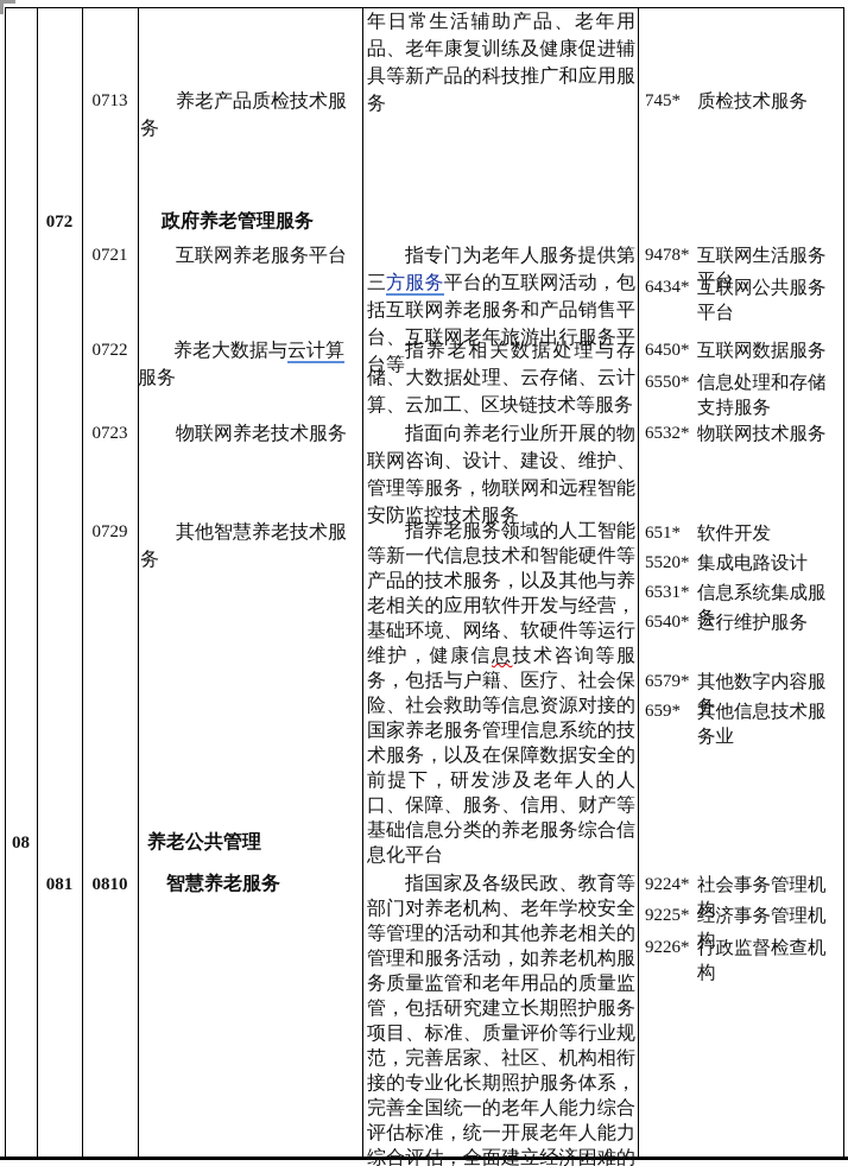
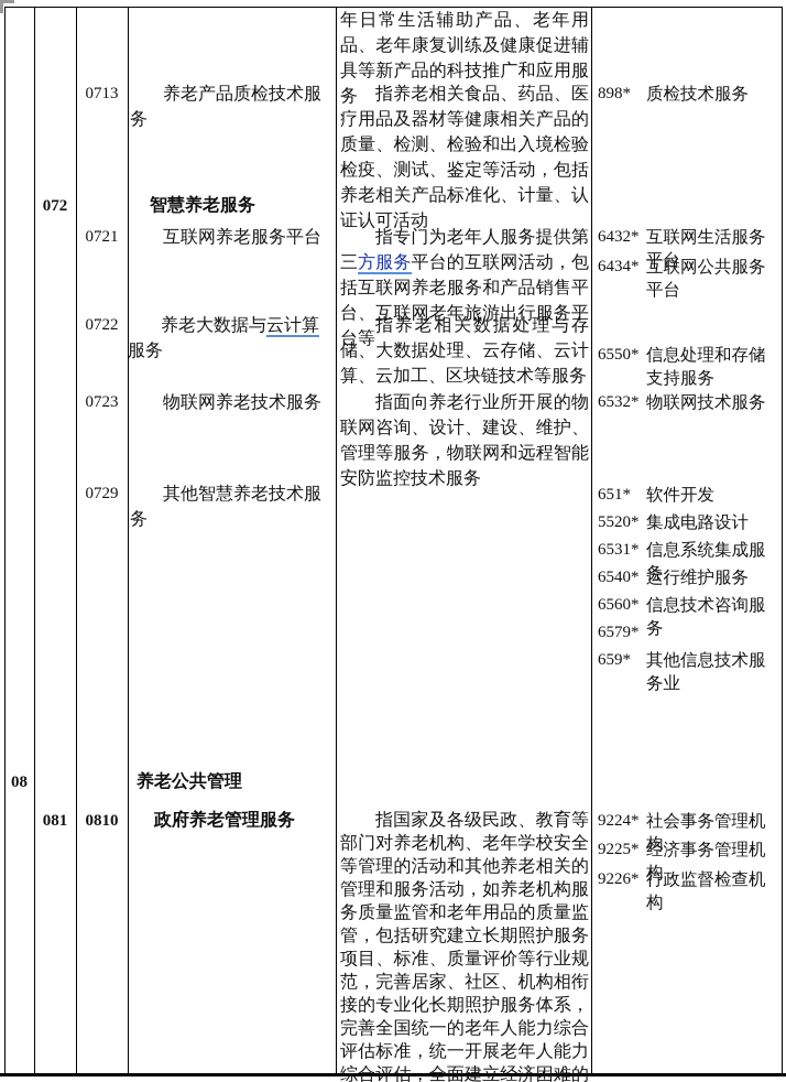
  年日常生活辅助产品、老年用品、老年康复训练及健康促进辅具等新产品的科技推广和应用服务
  0713
  养老产品质检技术服务
+ 指养老相关食品、药品、医疗用品及器材等健康相关产品的质量、检测、检验和出入境检验检疫、测试、鉴定等活动，包括养老相关产品标准化、计量、认证认可活动
  072
- 政府养老管理服务
+ 智慧养老服务
  0721
  互联网养老服务平台
  指专门为老年人服务提供第三方服务平台的互联网活动，包括互联网养老服务和产品销售平台、互联网老年旅游出行服务平台等
  0722
  养老大数据与云计算服务
  指养老相关数据处理与存储、大数据处理、云存储、云计算、云加工、区块链技术等服务
  0723
  物联网养老技术服务
  指面向养老行业所开展的物联网咨询、设计、建设、维护、管理等服务，物联网和远程智能安防监控技术服务
  0729
  其他智慧养老技术服务
- 指养老服务领域的人工智能等新一代信息技术和智能硬件等产品的技术服务，以及其他与养老相关的应用软件开发与经营，基础环境、网络、软硬件等运行维护，健康信息技术咨询等服务，包括与户籍、医疗、社会保险、社会救助等信息资源对接的国家养老服务管理信息系统的技术服务，以及在保障数据安全的前提下，研发涉及老年人的人口、保障、服务、信用、财产等基础信息分类的养老服务综合信息化平台
  08
  养老公共管理
  081
  0810
- 智慧养老服务
+ 政府养老管理服务
  指国家及各级民政、教育等部门对养老机构、老年学校安全等管理的活动和其他养老相关的管理和服务活动，如养老机构服务质量监管和老年用品的质量监管，包括研究建立长期照护服务项目、标准、质量评价等行业规范，完善居家、社区、机构相衔接的专业化长期照护服务体系，完善全国统一的老年人能力综合评估标准，统一开展老年人能力综合评估，全面建立经济困难的
- 745*
+ 898*
  质检技术服务
- 9478*
+ 6432*
  互联网生活服务平台
  6434*
  互联网公共服务平台
- 6450*
- 互联网数据服务
  6550*
  信息处理和存储支持服务
  6532*
  物联网技术服务
  651*
  软件开发
  5520*
  集成电路设计
  6531*
  信息系统集成服务
  6540*
  运行维护服务
+ 6560*
+ 信息技术咨询服务
  6579*
- 其他数字内容服务
  659*
  其他信息技术服务业
  9224*
  社会事务管理机构
  9225*
  经济事务管理机构
  9226*
  行政监督检查机构
